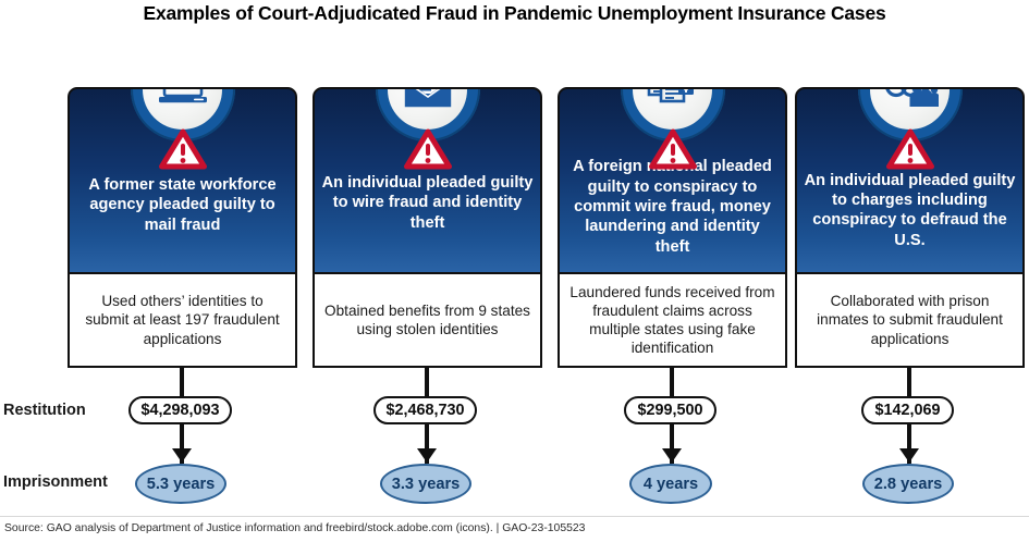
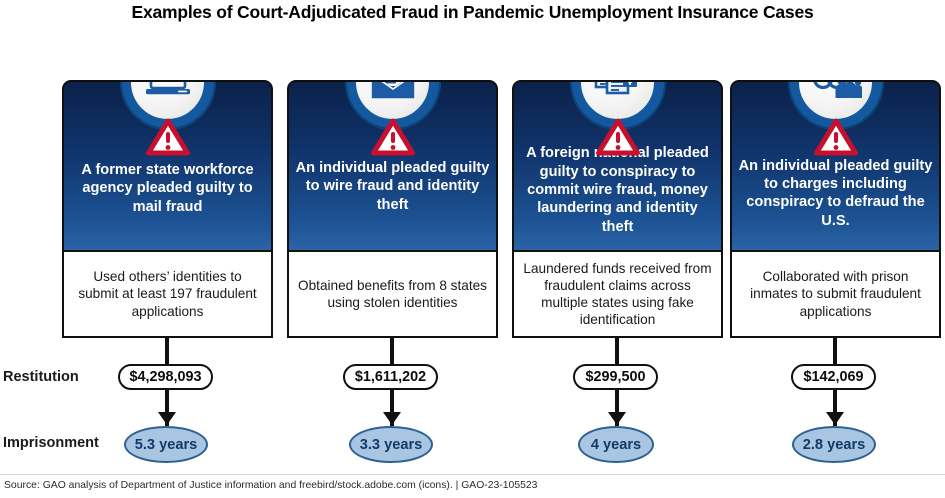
  Examples of Court-Adjudicated Fraud in Pandemic Unemployment Insurance Cases
  A former state workforce agency pleaded guilty to mail fraud
  Used others’ identities to submit at least 197 fraudulent applications
  An individual pleaded guilty to wire fraud and identity theft
- Obtained benefits from 9 states using stolen identities
+ Obtained benefits from 8 states using stolen identities
  A foreignal pleaded guilty to conspiracy to commit wire fraud, money laundering and identity theft
  Laundered funds received from fraudulent claims across multiple states using fake identification
  An individual pleaded guilty to charges including conspiracy to defraud the U.S.
  Collaborated with prison inmates to submit fraudulent applications
  Restitution
  Imprisonment
  $4,298,093
- $2,468,730
+ $1,611,202
  $299,500
  $142,069
  5.3 years
  3.3 years
  4 years
  2.8 years
  Source: GAO analysis of Department of Justice information and freebird/stock.adobe.com (icons). | GAO-23-105523
